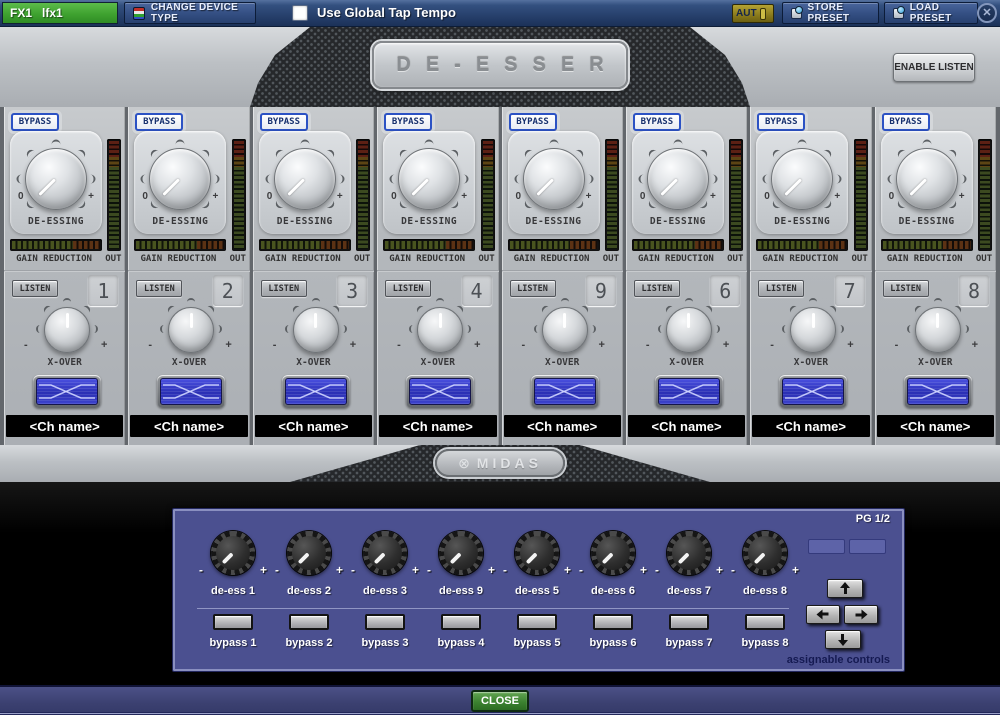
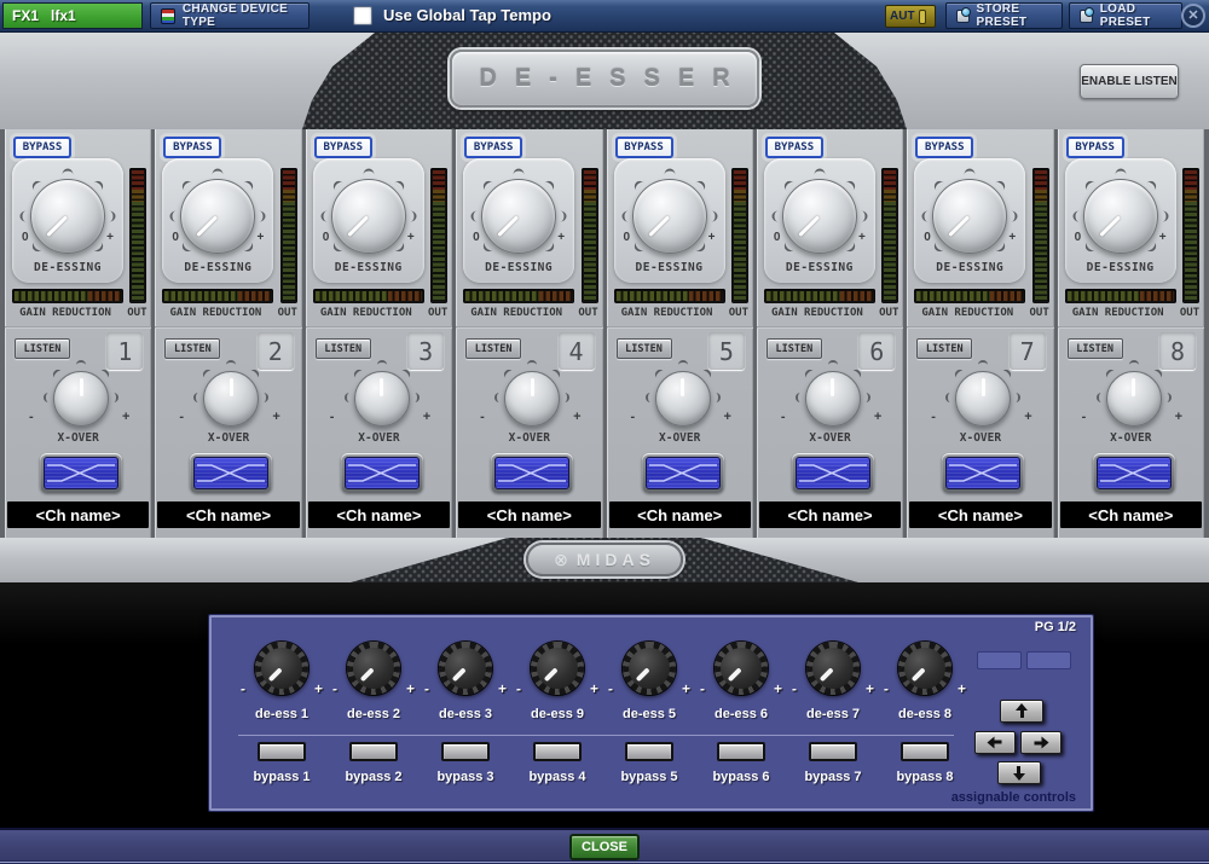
  FX1
  lfx1
  CHANGE DEVICE TYPE
  Use Global Tap Tempo
  AUT
  STORE PRESET
  LOAD PRESET
  ✕
  DE-ESSER
  ENABLE LISTEN
  BYPASS
  0
  +
  DE-ESSING
  GAIN REDUCTION
  OUT
  LISTEN
  1
  -
  +
  X-OVER
  <Ch name>
  BYPASS
  0
  +
  DE-ESSING
  GAIN REDUCTION
  OUT
  LISTEN
  2
  -
  +
  X-OVER
  <Ch name>
  BYPASS
  0
  +
  DE-ESSING
  GAIN REDUCTION
  OUT
  LISTEN
  3
  -
  +
  X-OVER
  <Ch name>
  BYPASS
  0
  +
  DE-ESSING
  GAIN REDUCTION
  OUT
  LISTEN
  4
  -
  +
  X-OVER
  <Ch name>
  BYPASS
  0
  +
  DE-ESSING
  GAIN REDUCTION
  OUT
  LISTEN
- 9
+ 5
  -
  +
  X-OVER
  <Ch name>
  BYPASS
  0
  +
  DE-ESSING
  GAIN REDUCTION
  OUT
  LISTEN
  6
  -
  +
  X-OVER
  <Ch name>
  BYPASS
  0
  +
  DE-ESSING
  GAIN REDUCTION
  OUT
  LISTEN
  7
  -
  +
  X-OVER
  <Ch name>
  BYPASS
  0
  +
  DE-ESSING
  GAIN REDUCTION
  OUT
  LISTEN
  8
  -
  +
  X-OVER
  <Ch name>
  ⊗
  MIDAS
  PG 1/2
  assignable controls
  -
  +
  de-ess 1
  -
  +
  de-ess 2
  -
  +
  de-ess 3
  -
  +
  de-ess 9
  -
  +
  de-ess 5
  -
  +
  de-ess 6
  -
  +
  de-ess 7
  -
  +
  de-ess 8
  bypass 1
  bypass 2
  bypass 3
  bypass 4
  bypass 5
  bypass 6
  bypass 7
  bypass 8
  CLOSE
